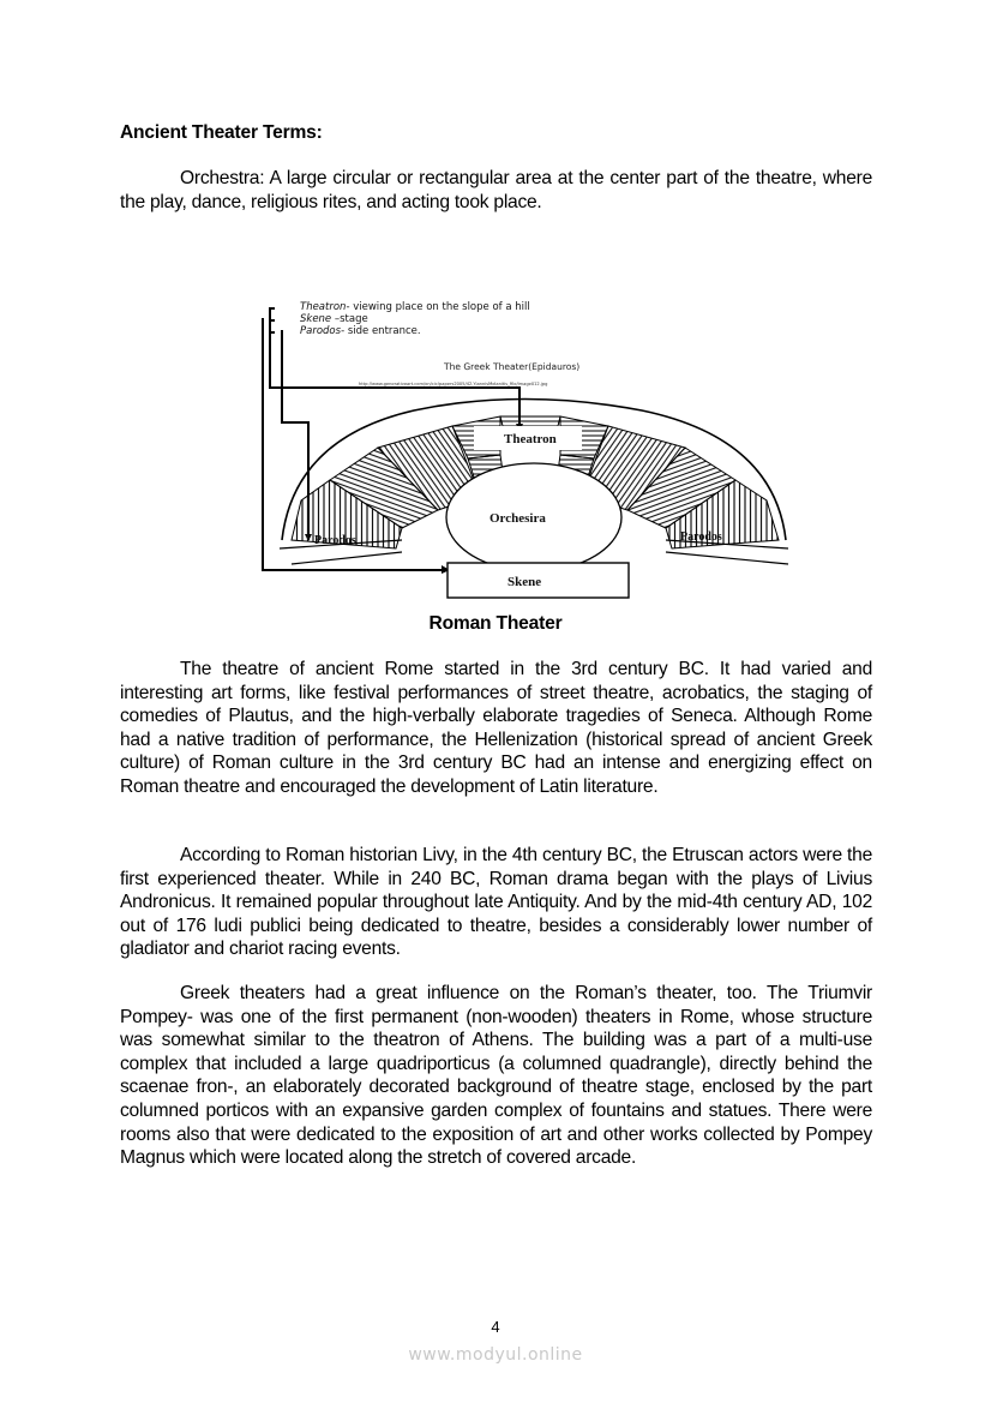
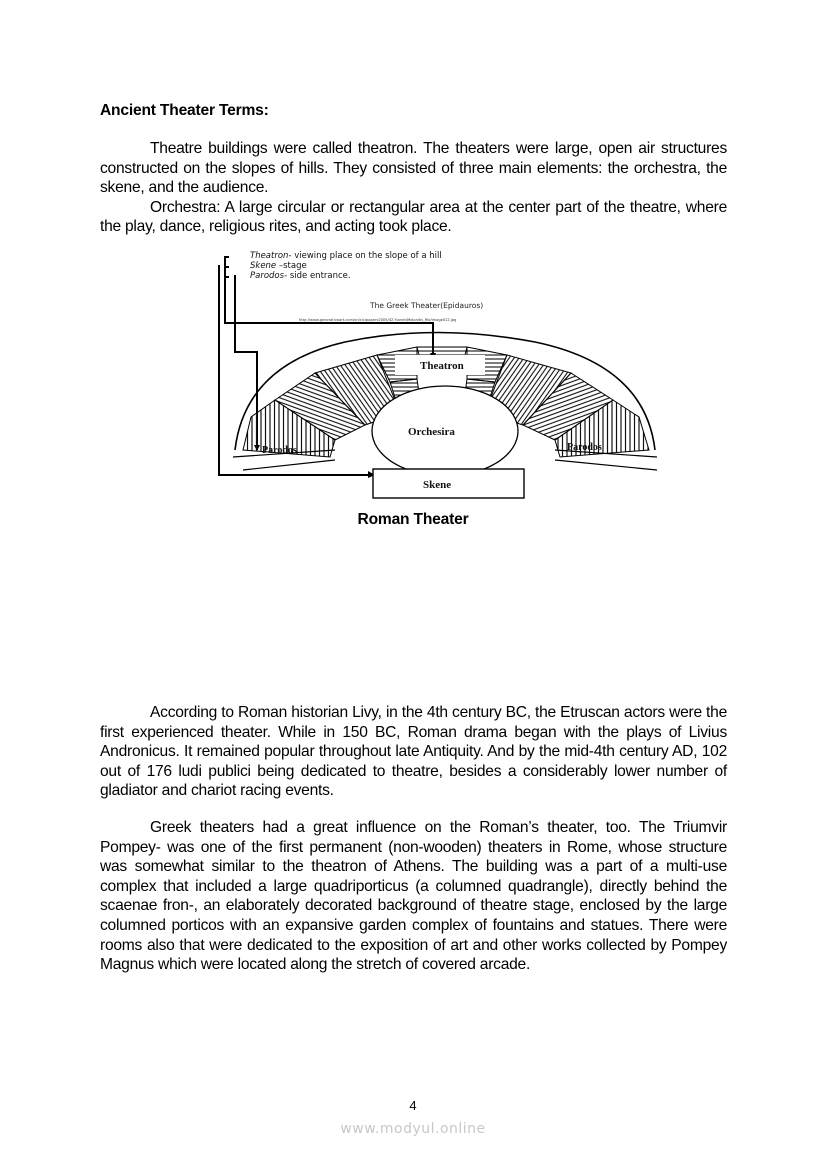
  Ancient Theater Terms:
+ Theatre buildings were called theatron. The theaters were large, open air structures constructed on the slopes of hills. They consisted of three main elements: the orchestra, the skene, and the audience.
  Orchestra: A large circular or rectangular area at the center part of the theatre, where the play, dance, religious rites, and acting took place.
  Theatron- viewing place on the slope of a hill
  Skene –stage
  Parodos- side entrance.
  The Greek Theater(Epidauros)
  Theatron
  Parodos
  Parodos
  Orchesira
  Skene
  Roman Theater
- The theatre of ancient Rome started in the 3rd century BC. It had varied and interesting art forms, like festival performances of street theatre, acrobatics, the staging of comedies of Plautus, and the high-verbally elaborate tragedies of Seneca. Although Rome had a native tradition of performance, the Hellenization (historical spread of ancient Greek culture) of Roman culture in the 3rd century BC had an intense and energizing effect on Roman theatre and encouraged the development of Latin literature.
- According to Roman historian Livy, in the 4th century BC, the Etruscan actors were the first experienced theater. While in 240 BC, Roman drama began with the plays of Livius Andronicus. It remained popular throughout late Antiquity. And by the mid-4th century AD, 102 out of 176 ludi publici being dedicated to theatre, besides a considerably lower number of gladiator and chariot racing events.
+ According to Roman historian Livy, in the 4th century BC, the Etruscan actors were the first experienced theater. While in 150 BC, Roman drama began with the plays of Livius Andronicus. It remained popular throughout late Antiquity. And by the mid-4th century AD, 102 out of 176 ludi publici being dedicated to theatre, besides a considerably lower number of gladiator and chariot racing events.
- Greek theaters had a great influence on the Roman’s theater, too. The Triumvir Pompey- was one of the first permanent (non-wooden) theaters in Rome, whose structure was somewhat similar to the theatron of Athens. The building was a part of a multi-use complex that included a large quadriporticus (a columned quadrangle), directly behind the scaenae fron-, an elaborately decorated background of theatre stage, enclosed by the part columned porticos with an expansive garden complex of fountains and statues. There were rooms also that were dedicated to the exposition of art and other works collected by Pompey Magnus which were located along the stretch of covered arcade.
+ Greek theaters had a great influence on the Roman’s theater, too. The Triumvir Pompey- was one of the first permanent (non-wooden) theaters in Rome, whose structure was somewhat similar to the theatron of Athens. The building was a part of a multi-use complex that included a large quadriporticus (a columned quadrangle), directly behind the scaenae fron-, an elaborately decorated background of theatre stage, enclosed by the large columned porticos with an expansive garden complex of fountains and statues. There were rooms also that were dedicated to the exposition of art and other works collected by Pompey Magnus which were located along the stretch of covered arcade.
  4
  www.modyul.online
